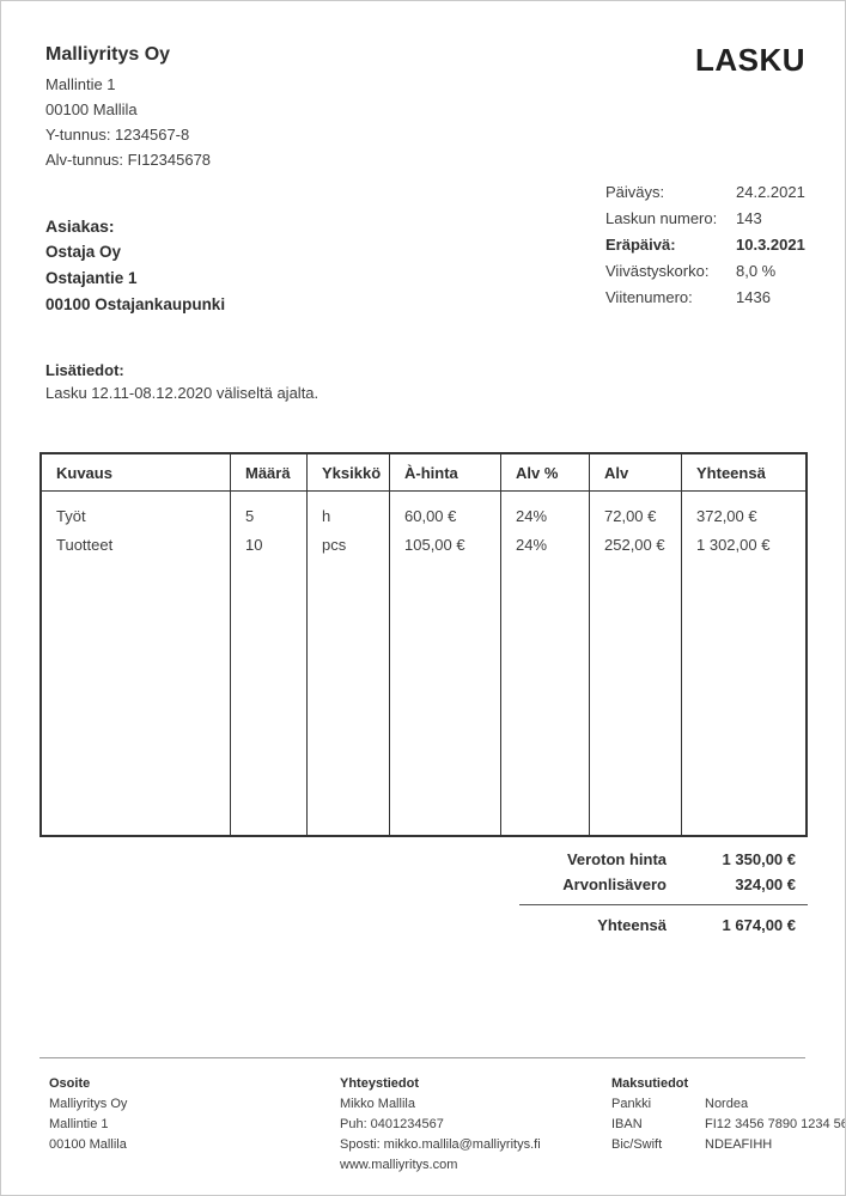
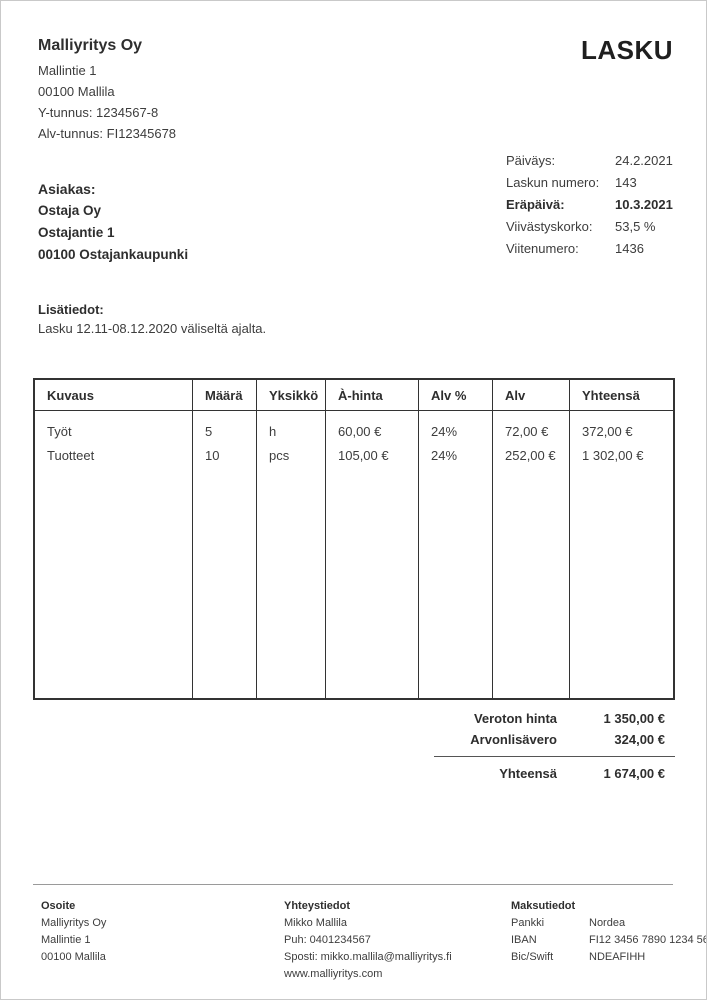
  Malliyritys Oy
  Mallintie 1
  00100 Mallila
  Y-tunnus: 1234567-8
  Alv-tunnus: FI12345678
  LASKU
  Asiakas:
  Ostaja Oy
  Ostajantie 1
  00100 Ostajankaupunki
  Päiväys:
  24.2.2021
  Laskun numero:
  143
  Eräpäivä:
  10.3.2021
  Viivästyskorko:
- 8,0 %
+ 53,5 %
  Viitenumero:
  1436
  Lisätiedot:
  Lasku 12.11-08.12.2020 väliseltä ajalta.
  Kuvaus
  Määrä
  Yksikkö
  À-hinta
  Alv %
  Alv
  Yhteensä
  Työt
  Tuotteet
  5
  10
  h
  pcs
  60,00 €
  105,00 €
  24%
  24%
  72,00 €
  252,00 €
  372,00 €
  1 302,00 €
  Veroton hinta
  1 350,00 €
  Arvonlisävero
  324,00 €
  Yhteensä
  1 674,00 €
  Osoite
  Malliyritys Oy
  Mallintie 1
  00100 Mallila
  Yhteystiedot
  Mikko Mallila
  Puh: 0401234567
  Sposti: mikko.mallila@malliyritys.fi
  www.malliyritys.com
  Maksutiedot
  Pankki
  Nordea
  IBAN
  FI12 3456 7890 1234 56
  Bic/Swift
  NDEAFIHH
